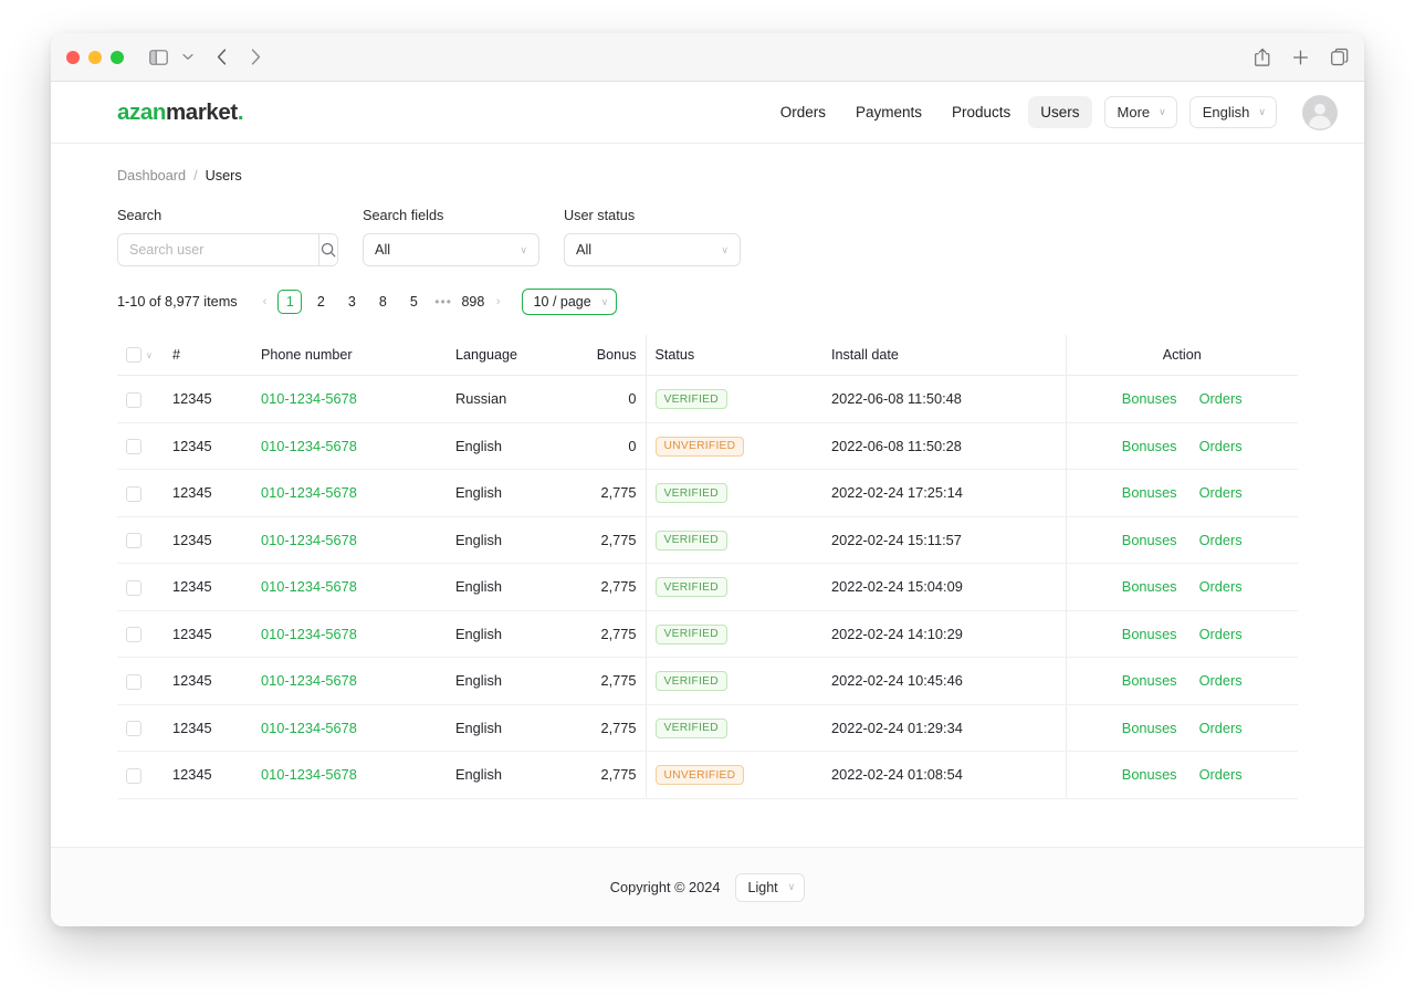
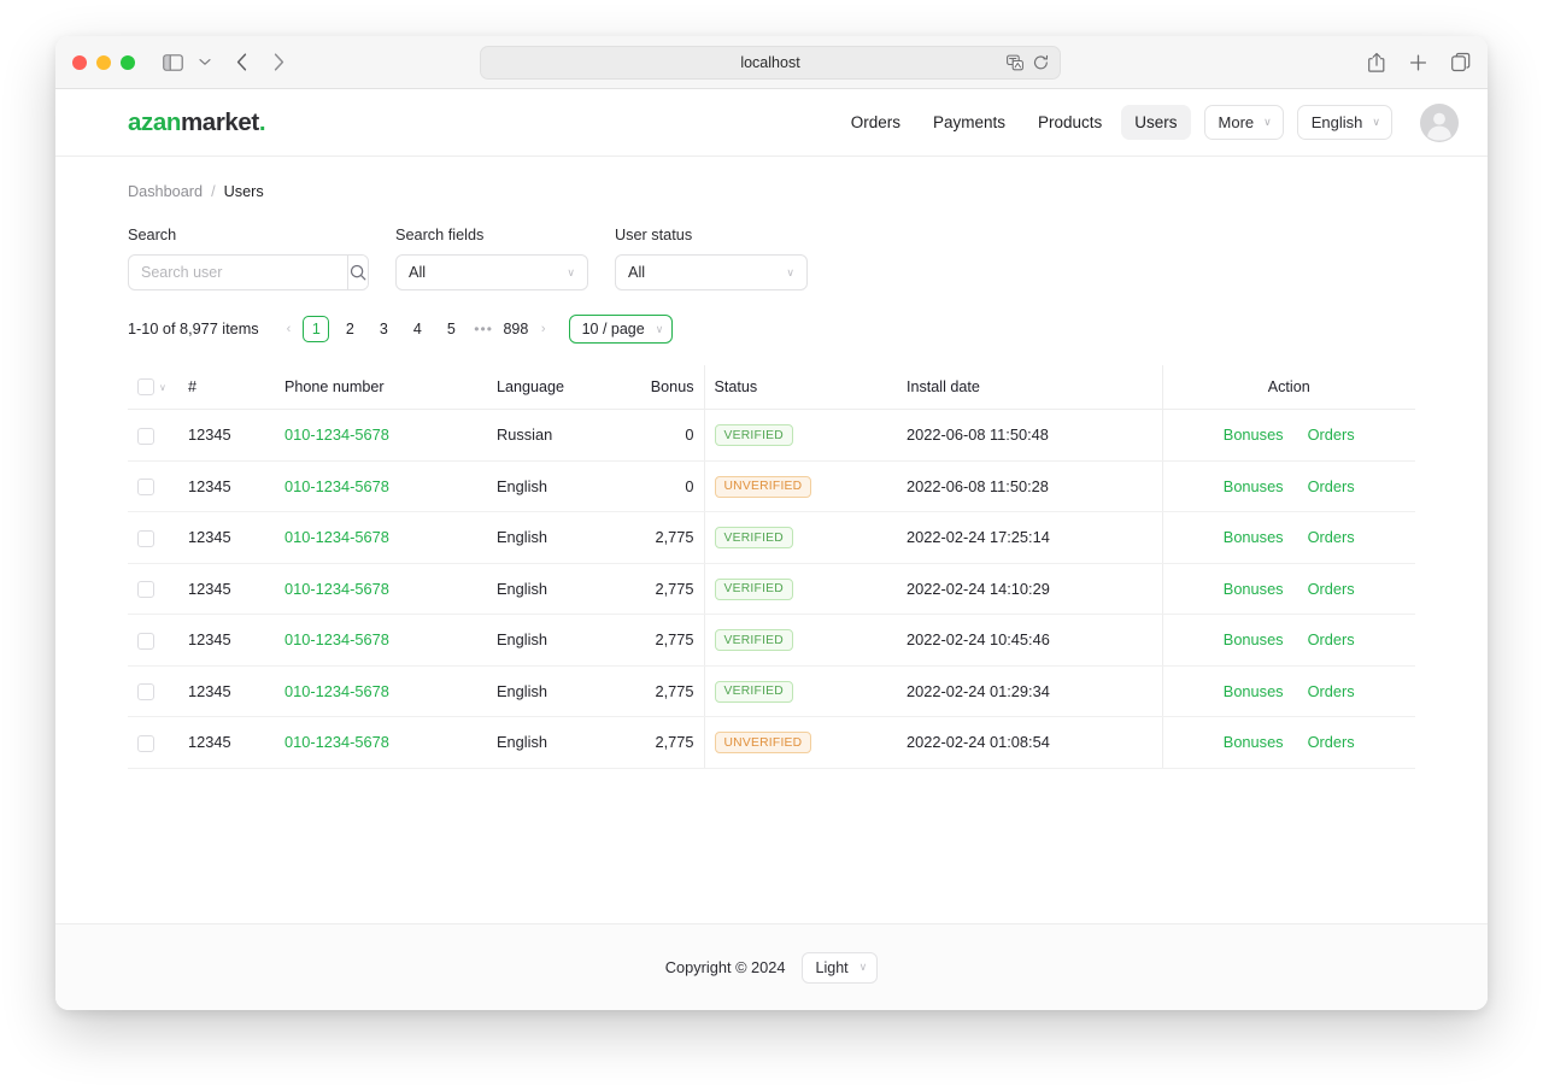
+ localhost
  azanmarket.
  Orders
  Payments
  Products
  Users
  More
  ∨
  English
  ∨
  Dashboard
  /
  Users
  Search
  Search user
  Search fields
  All
  ∨
  User status
  All
  ∨
  1-10 of 8,977 items
  ‹
  1
  2
  3
- 8
+ 4
  5
  •••
  898
  ›
  10 / page
  ∨
  ∨	#	Phone number	Language	Bonus	Status	Install date	Action
  	12345	010-1234-5678	Russian	0	VERIFIED	2022-06-08 11:50:48	Bonuses Orders
  	12345	010-1234-5678	English	0	UNVERIFIED	2022-06-08 11:50:28	Bonuses Orders
  	12345	010-1234-5678	English	2,775	VERIFIED	2022-02-24 17:25:14	Bonuses Orders
- 	12345	010-1234-5678	English	2,775	VERIFIED	2022-02-24 15:11:57	Bonuses Orders
- 	12345	010-1234-5678	English	2,775	VERIFIED	2022-02-24 15:04:09	Bonuses Orders
  	12345	010-1234-5678	English	2,775	VERIFIED	2022-02-24 14:10:29	Bonuses Orders
  	12345	010-1234-5678	English	2,775	VERIFIED	2022-02-24 10:45:46	Bonuses Orders
  	12345	010-1234-5678	English	2,775	VERIFIED	2022-02-24 01:29:34	Bonuses Orders
  	12345	010-1234-5678	English	2,775	UNVERIFIED	2022-02-24 01:08:54	Bonuses Orders
  Copyright © 2024
  Light
  ∨
